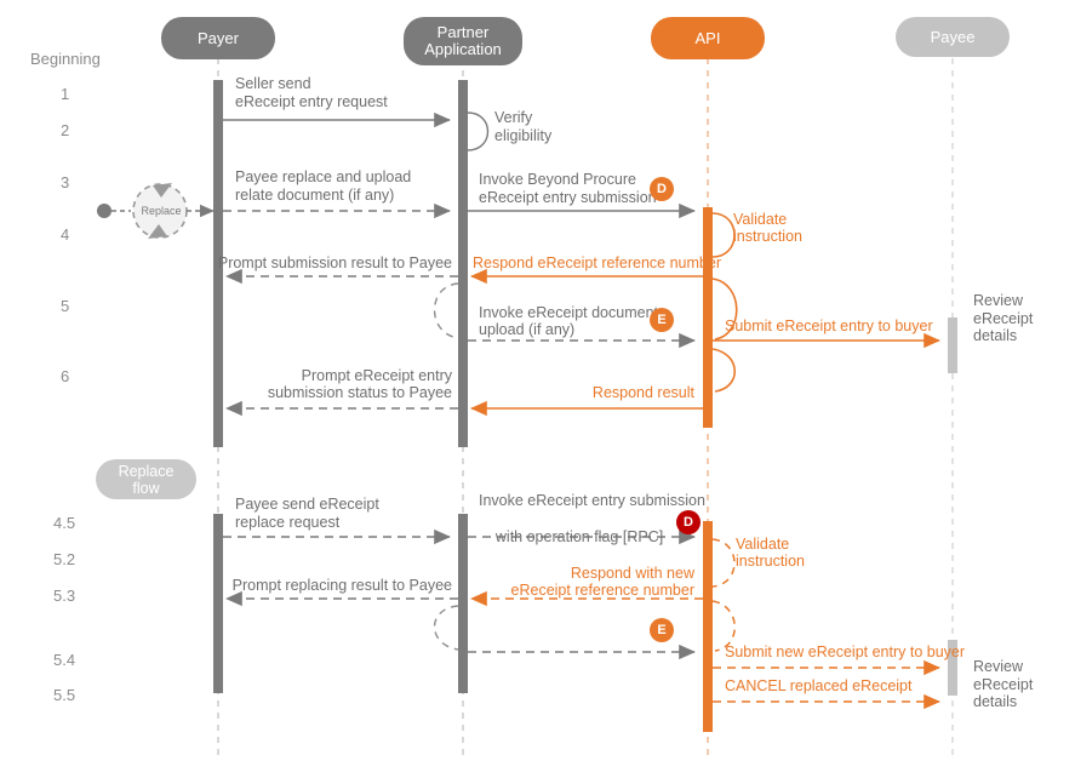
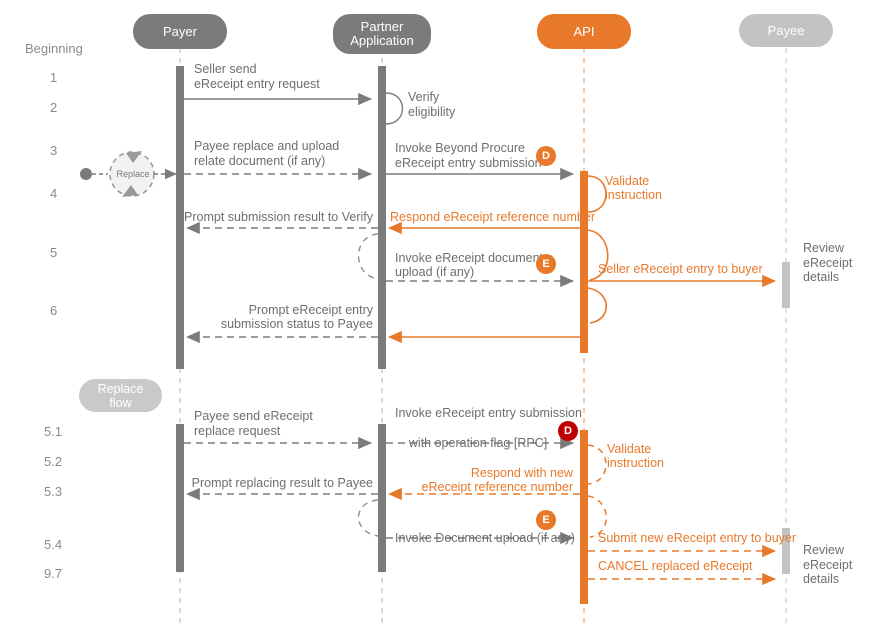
  Payer
  Partner
  Application
  API
  Payee
  Replace
  flow
  Replace
  Beginning
  1
  2
  3
  4
  5
  6
- 4.5
+ 5.1
  5.2
  5.3
  5.4
- 5.5
+ 9.7
  Seller send
  eReceipt entry request
  Verify
  eligibility
  Payee replace and upload
  relate document (if any)
  Invoke Beyond Procure
  eReceipt entry submissio
  D
  Validate
  instruction
- Prompt submission result to Payee
+ Prompt submission result to Verify
  Respond eReceipt reference number
  Invoke eReceipt documen
  upload (if any)
  E
- Submit eReceipt entry to buyer
+ Seller eReceipt entry to buyer
  Review
  eReceipt
  details
  Prompt eReceipt entry
  submission status to Payee
- Respond result
  Payee send eReceipt
  replace request
  Invoke eReceipt entry submission
  with operation flag [RPC]
  D
  Validate
  instruction
  Prompt replacing result to Payee
  Respond with new
  eReceipt reference number
  E
+ Invoke Document upload (if any)
  Submit new eReceipt entry to buyer
  CANCEL replaced eReceipt
  Review
  eReceipt
  details
